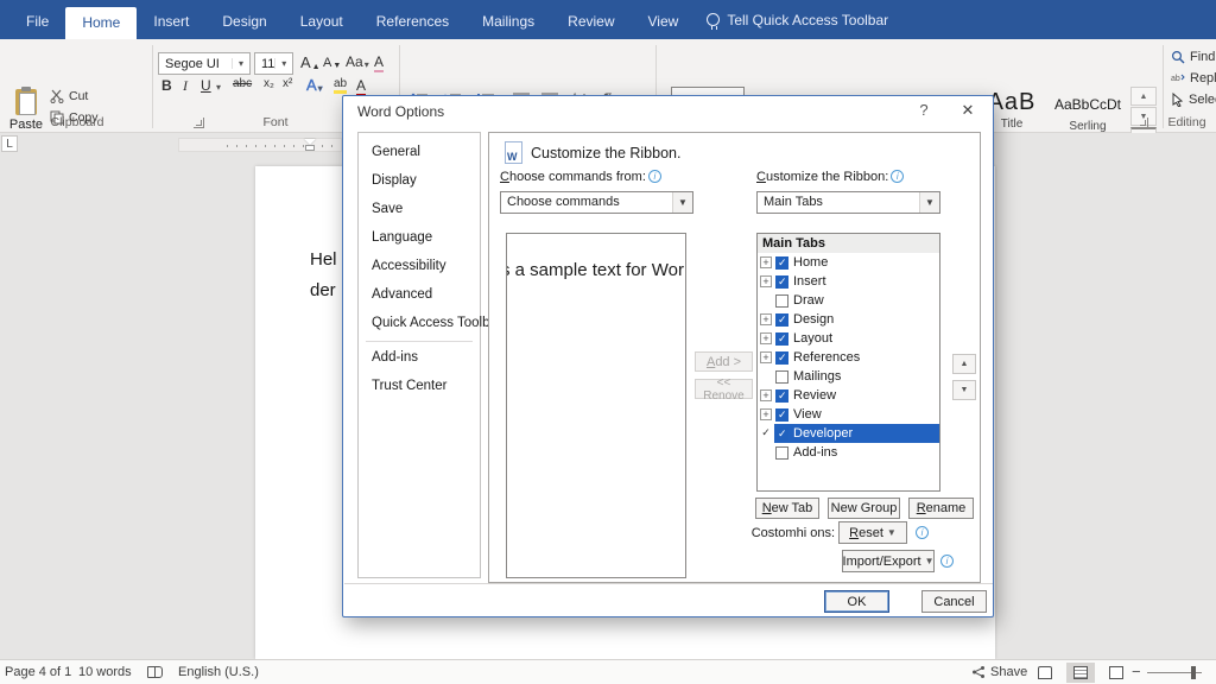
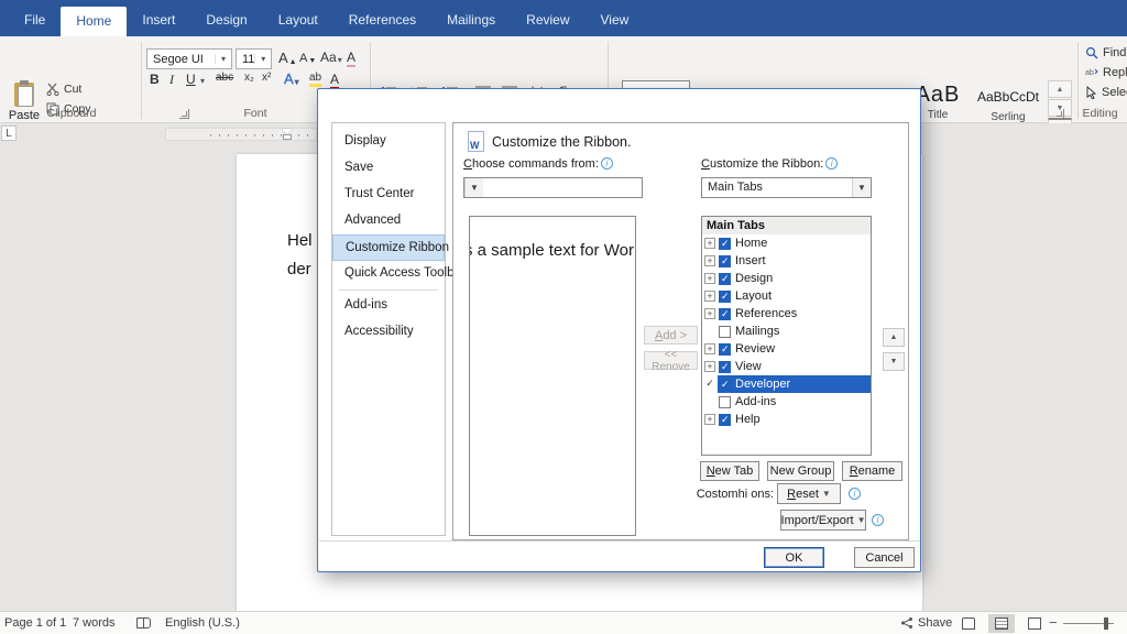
  File
  Home
  Insert
  Design
  Layout
  References
  Mailings
  Review
  View
- Tell Quick Access Toolbar
  Paste
  Cut
  Copy
  Clipboard
  Segoe UI
  ▾
  11
  ▾
  A
  A
  Aa
  ▾
  A
  B
  I
  U
  ▾
  abc
  x₂
  x²
  A
  ▾
  ab
  A
  Font
  AaB
  Title
  AaBbCcDt
  Serling
  Find
  Editing
  L
  Hel
  der
- Word Options
- ?
- ✕
- General
  Display
  Save
- Language
- Accessibility
+ Trust Center
  Advanced
+ Customize Ribbon
  Quick Access Toolb
  Add-ins
- Trust Center
+ Accessibility
  Customize the Ribbon.
  Choose commands from: i
- Choose commands
  ▼
  Customize the Ribbon: i
  Main Tabs
  ▼
  a sample text for Wor
  Add >
  << Renove
  Main Tabs
  Home
  Insert
- Draw
  Design
  Layout
  References
  Mailings
  Review
  View
  Developer
  Add-ins
+ Help
  New Tab
  New Group
  Rename
  Costomhi ons:
  Reset
  ▼
  i
  Import/Export
  ▼
  i
  OK
  Cancel
- Page 4 of 1
+ Page 1 of 1
- 10 words
+ 7 words
  English (U.S.)
  Shave
  −
